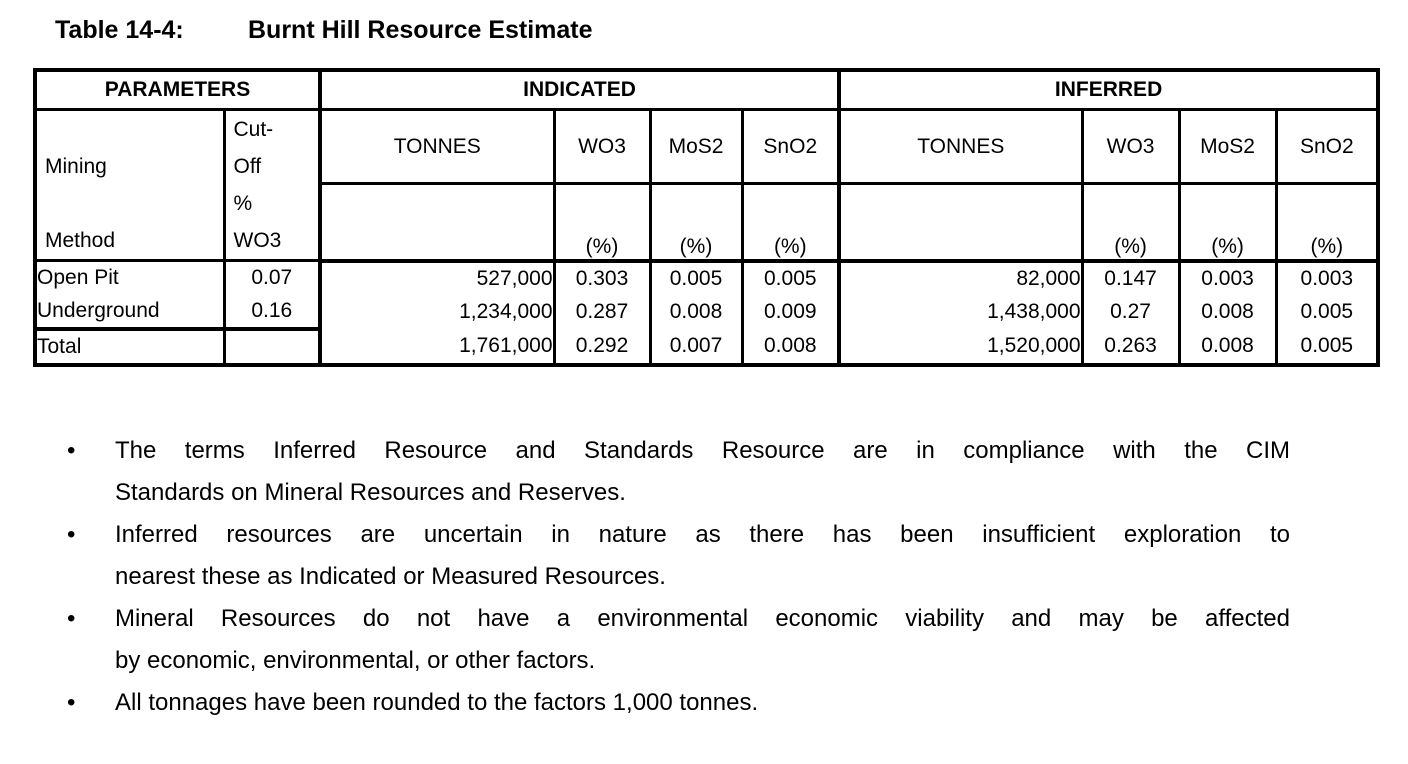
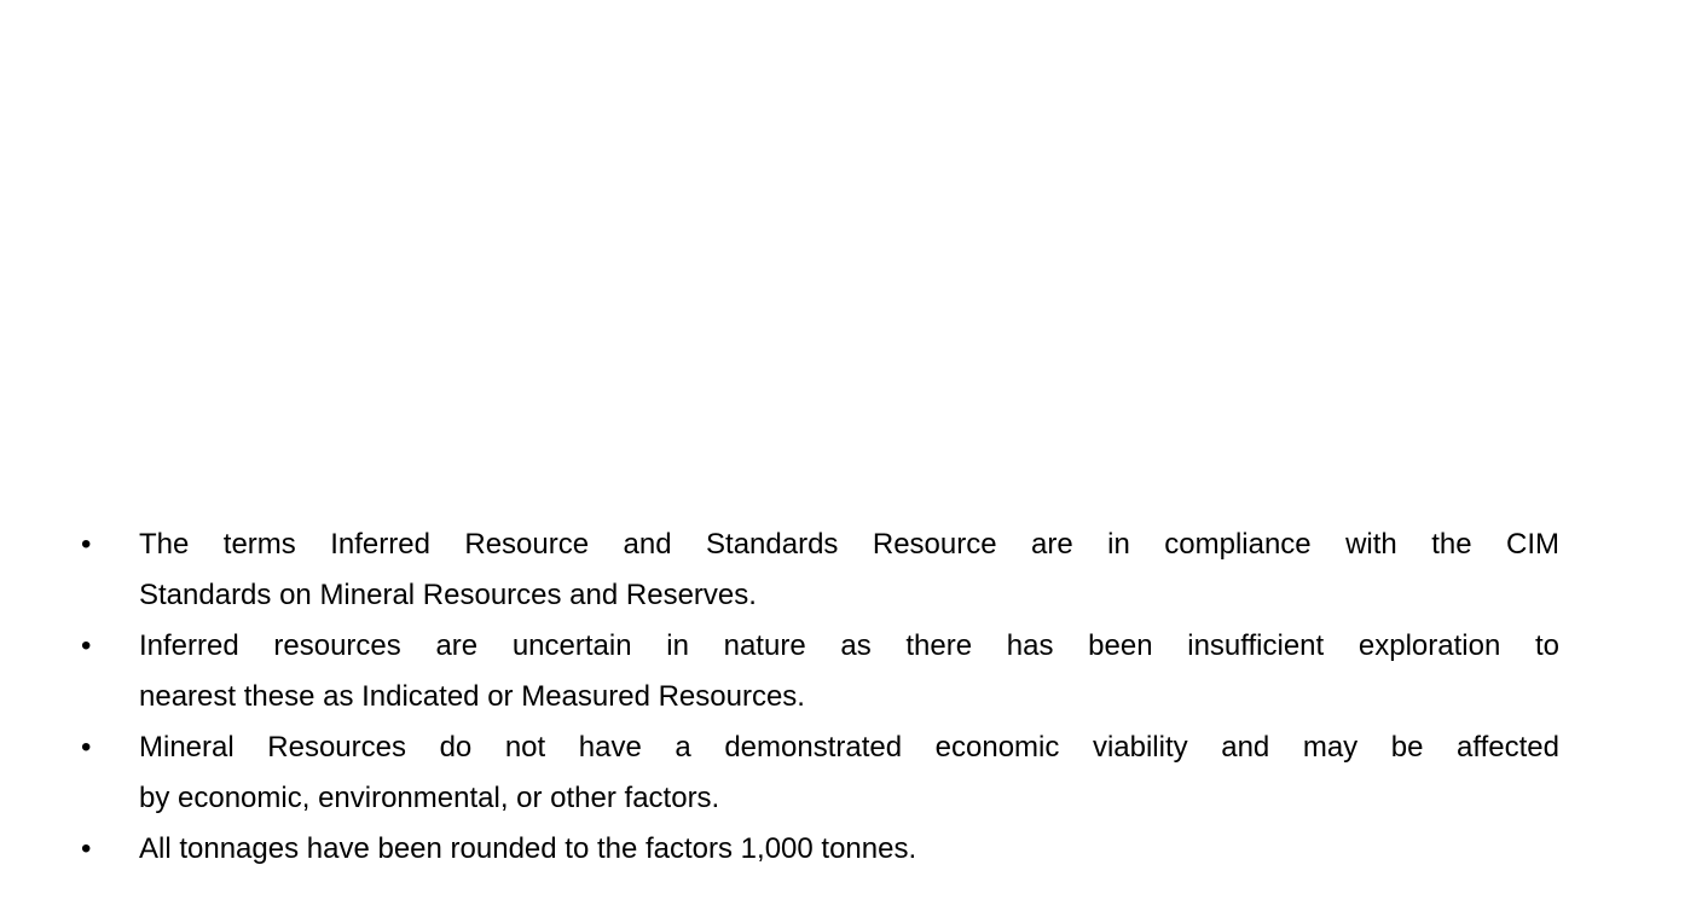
- Table 14-4: Burnt Hill Resource Estimate
- PARAMETERS	INDICATED	INFERRED
- Mining Method	Cut- Off % WO3	TONNES	WO3	MoS2	SnO2	TONNES	WO3	MoS2	SnO2
- 	(%)	(%)	(%)		(%)	(%)	(%)
- Open Pit	0.07	527,000	0.303	0.005	0.005	82,000	0.147	0.003	0.003
- Underground	0.16	1,234,000	0.287	0.008	0.009	1,438,000	0.27	0.008	0.005
- Total		1,761,000	0.292	0.007	0.008	1,520,000	0.263	0.008	0.005
  •
  The terms Inferred Resource and Standards Resource are in compliance with the CIM
  Standards on Mineral Resources and Reserves.
  •
  Inferred resources are uncertain in nature as there has been insufficient exploration to
  nearest these as Indicated or Measured Resources.
  •
- Mineral Resources do not have a environmental economic viability and may be affected
+ Mineral Resources do not have a demonstrated economic viability and may be affected
  by economic, environmental, or other factors.
  •
  All tonnages have been rounded to the factors 1,000 tonnes.
